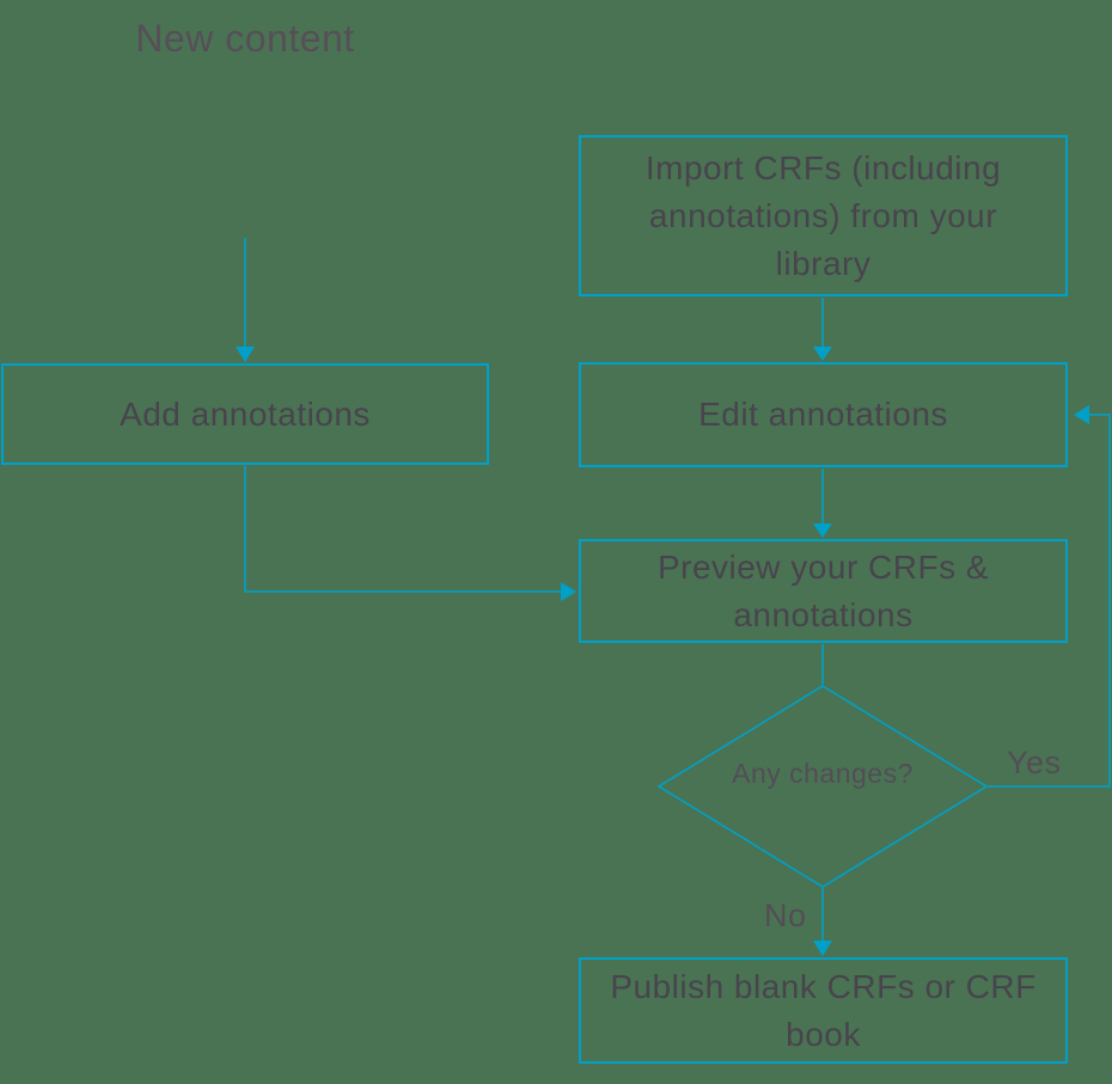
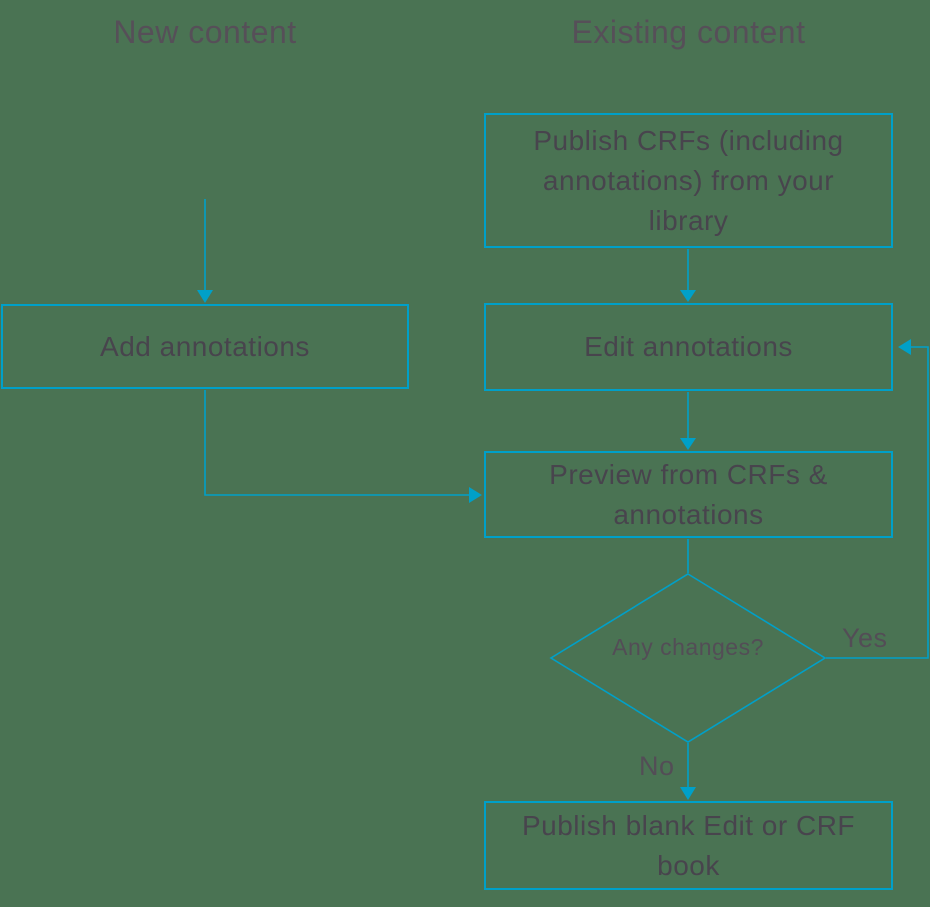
  New content
+ Existing content
  Add annotations
- Import CRFs (including annotations) from your library
+ Publish CRFs (including annotations) from your library
  Edit annotations
- Preview your CRFs & annotations
+ Preview from CRFs & annotations
- Publish blank CRFs or CRF book
+ Publish blank Edit or CRF book
  Any changes?
  Yes
  No
